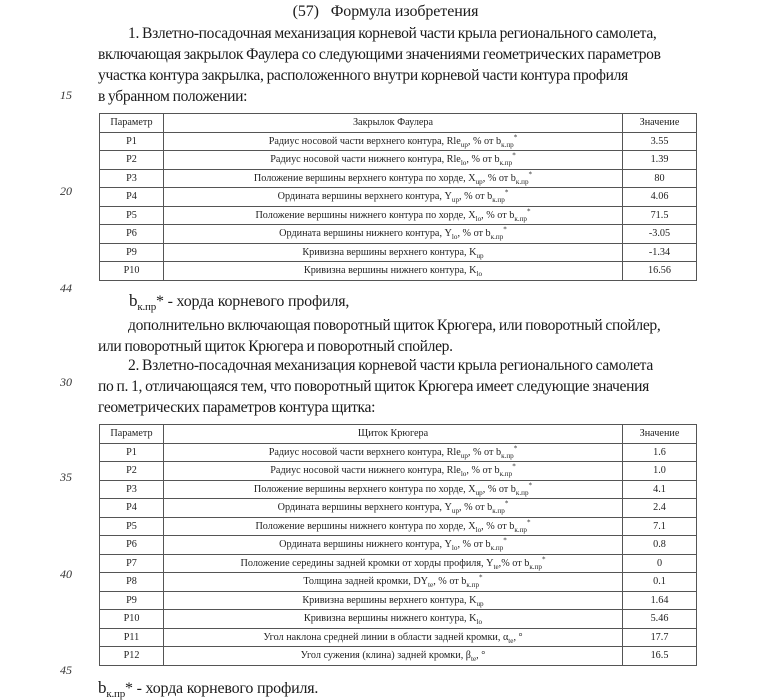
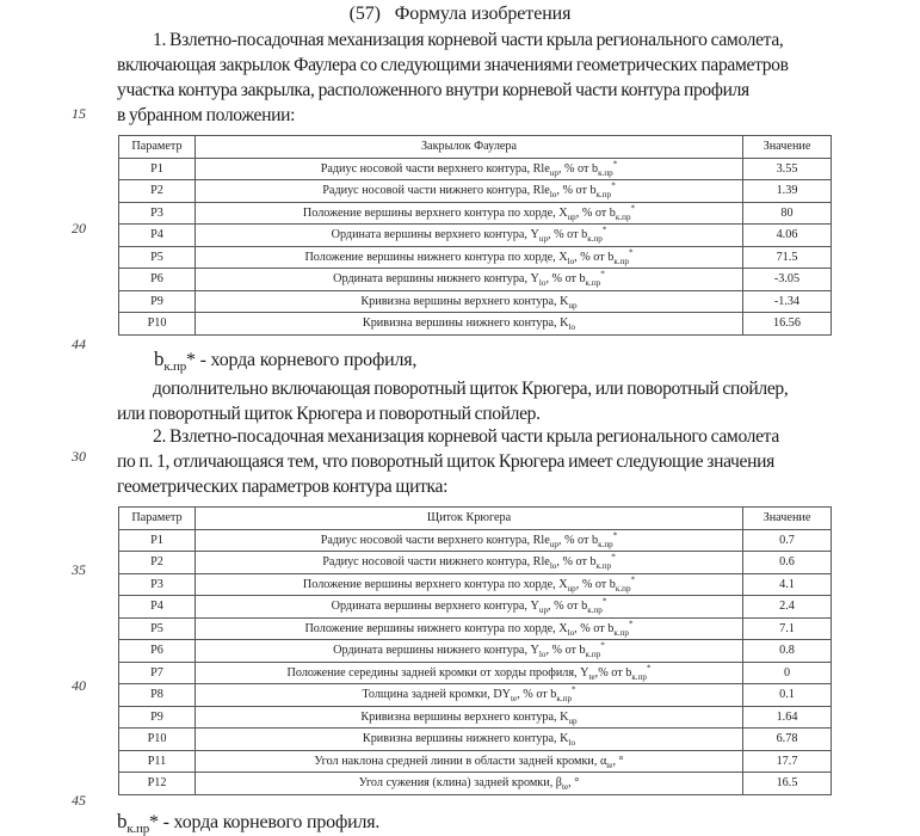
  (57) Формула изобретения
  1. Взлетно-посадочная механизация корневой части крыла регионального самолета,
  включающая закрылок Фаулера со следующими значениями геометрических параметров
  участка контура закрылка, расположенного внутри корневой части контура профиля
  в убранном положении:
  15
  20
  44
  30
  35
  40
  45
  Параметр	Закрылок Фаулера	Значение
  P1	Радиус носовой части верхнего контура, Rleup, % от bк.пр*	3.55
  P2	Радиус носовой части нижнего контура, Rlelo, % от bк.пр*	1.39
  P3	Положение вершины верхнего контура по хорде, Xup, % от bк.пр*	80
  P4	Ордината вершины верхнего контура, Yup, % от bк.пр*	4.06
  P5	Положение вершины нижнего контура по хорде, Xlo, % от bк.пр*	71.5
  P6	Ордината вершины нижнего контура, Ylo, % от bк.пр*	-3.05
  P9	Кривизна вершины верхнего контура, Kup	-1.34
  P10	Кривизна вершины нижнего контура, Klo	16.56
  bк.пр* - хорда корневого профиля,
  дополнительно включающая поворотный щиток Крюгера, или поворотный спойлер,
  или поворотный щиток Крюгера и поворотный спойлер.
  2. Взлетно-посадочная механизация корневой части крыла регионального самолета
  по п. 1, отличающаяся тем, что поворотный щиток Крюгера имеет следующие значения
  геометрических параметров контура щитка:
  Параметр	Щиток Крюгера	Значение
- P1	Радиус носовой части верхнего контура, Rleup, % от bк.пр*	1.6
+ P1	Радиус носовой части верхнего контура, Rleup, % от bк.пр*	0.7
- P2	Радиус носовой части нижнего контура, Rlelo, % от bк.пр*	1.0
+ P2	Радиус носовой части нижнего контура, Rlelo, % от bк.пр*	0.6
  P3	Положение вершины верхнего контура по хорде, Xup, % от bк.пр*	4.1
  P4	Ордината вершины верхнего контура, Y , % от b *	2.4
  P5	Положение вершины нижнего контура по хорде, Xlo, % от bк.пр*	7.1
  P6	Ордината вершины нижнего контура, Ylo, % от bк.пр*	0.8
  P7	Положение середины задней кромки от хорды профиля, Yte,% от bк.пр*	0
  P8	Толщина задней кромки, DYte, % от bк.пр*	0.1
  P9	Кривизна вершины верхнего контура, Kup	1.64
- P10	Кривизна вершины нижнего контура, Klo	5.46
+ P10	Кривизна вершины нижнего контура, Klo	6.78
  P11	Угол наклона средней линии в области задней кромки, αte, °	17.7
  P12	Угол сужения (клина) задней кромки, βte, °	16.5
  bк.пр* - хорда корневого профиля.
